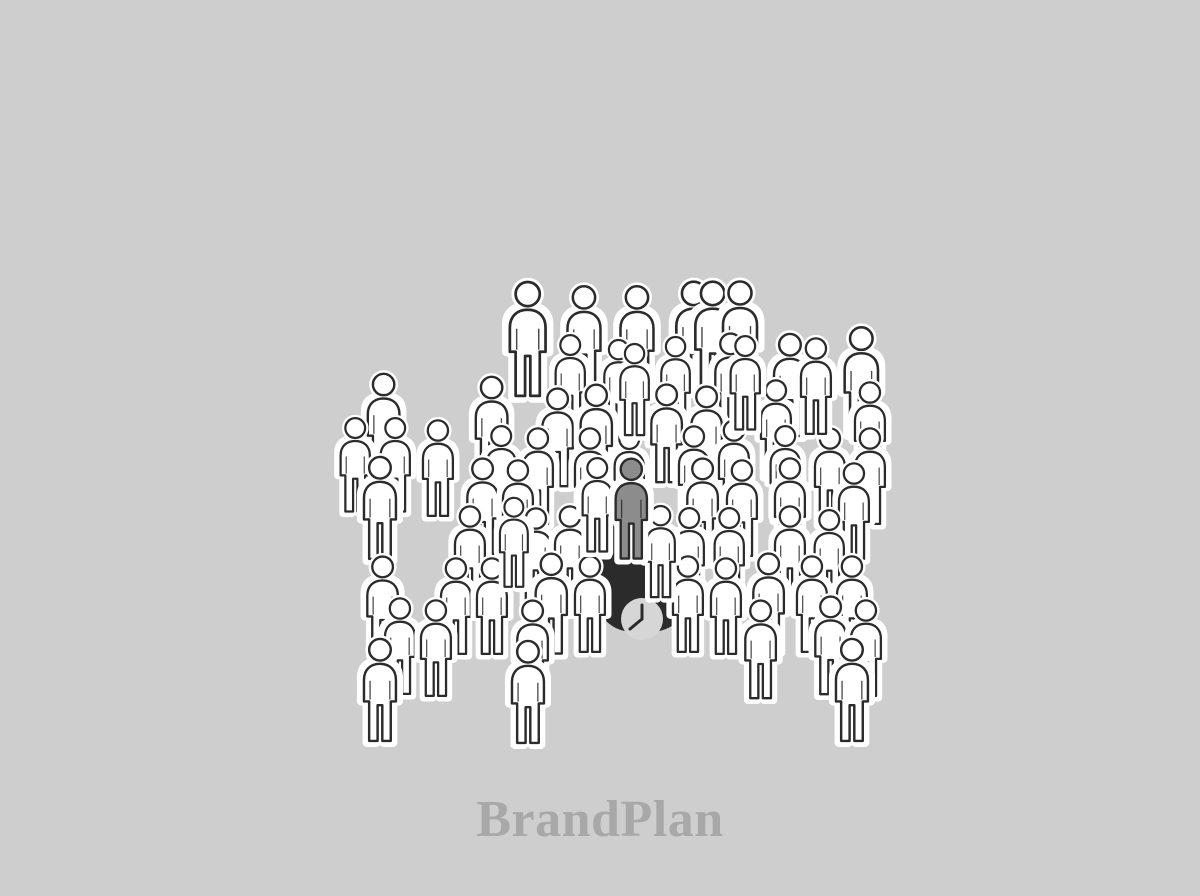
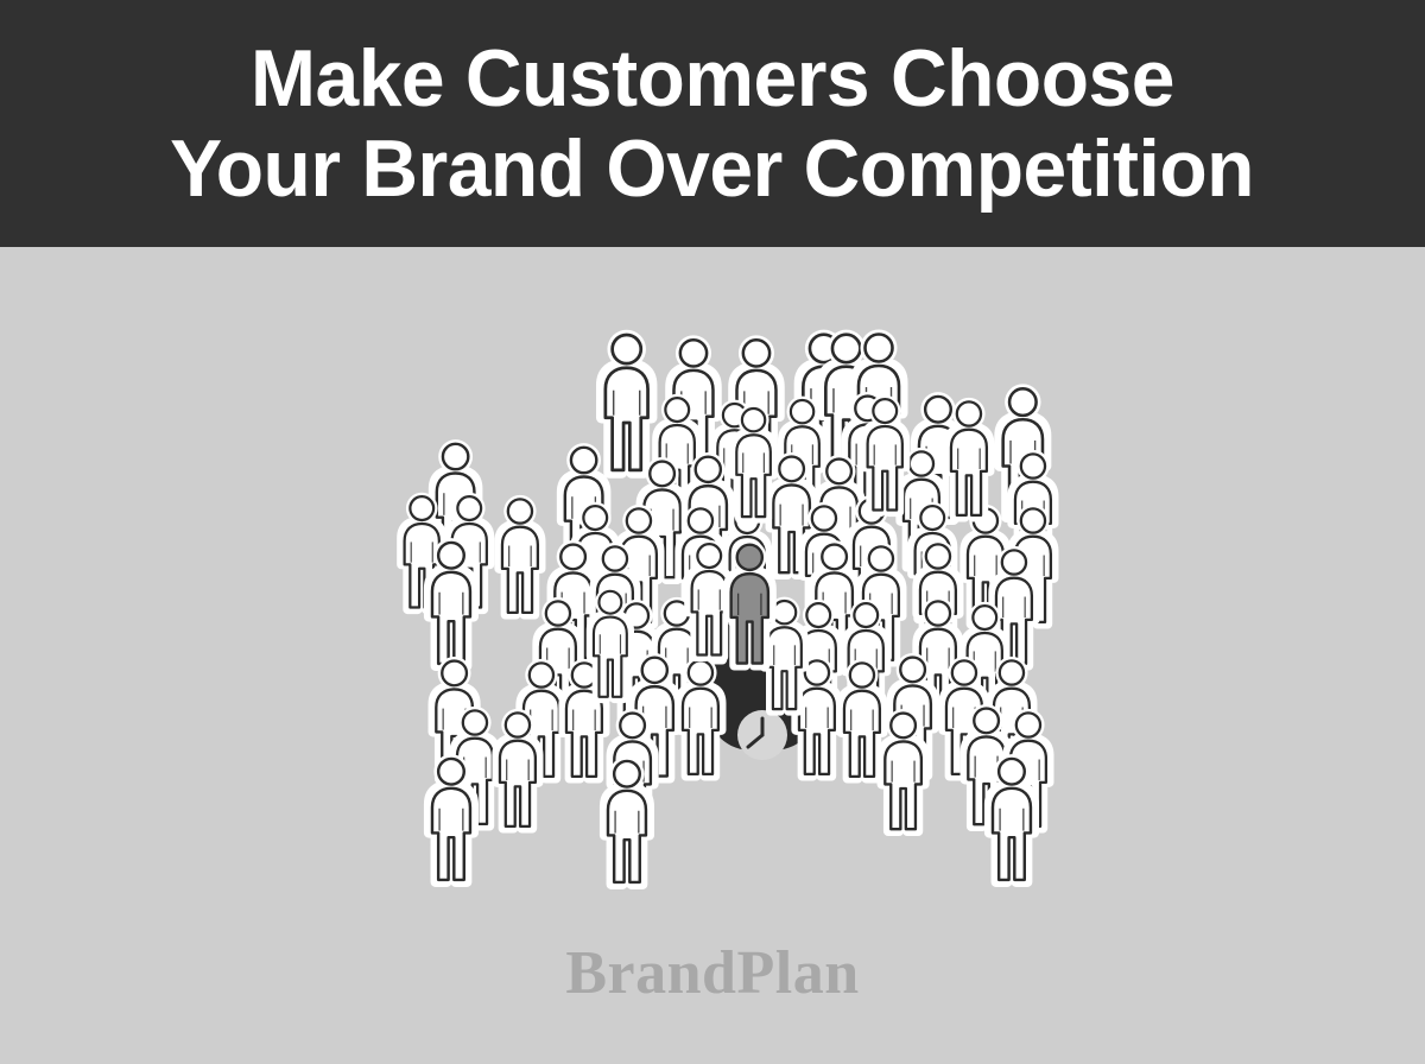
+ Make Customers Choose
+ Your Brand Over Competition
  BrandPlan
